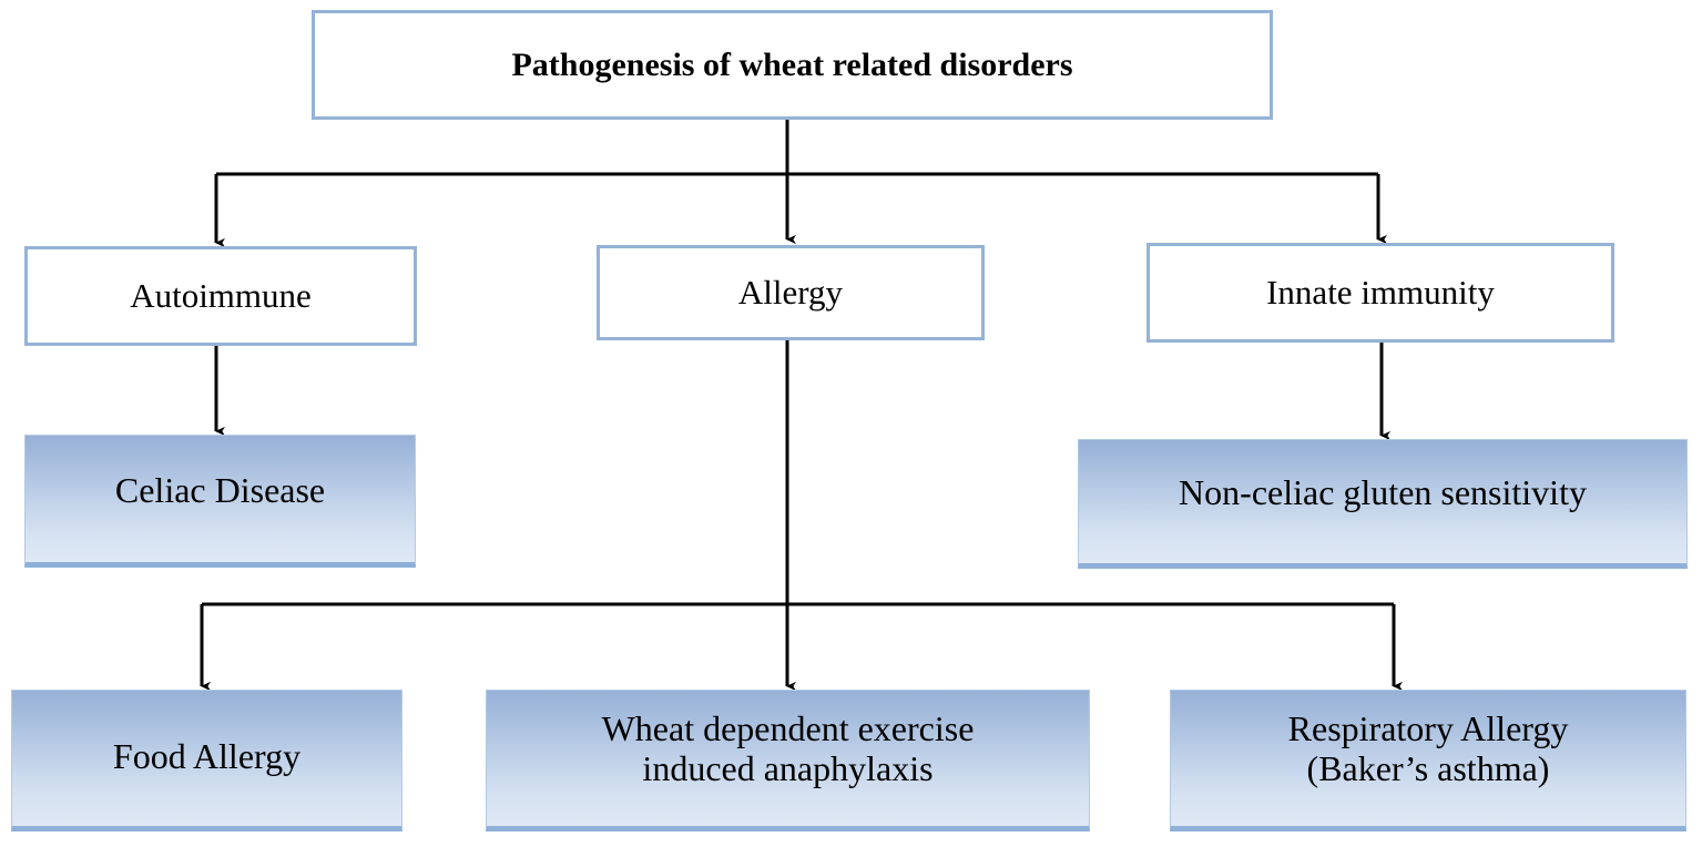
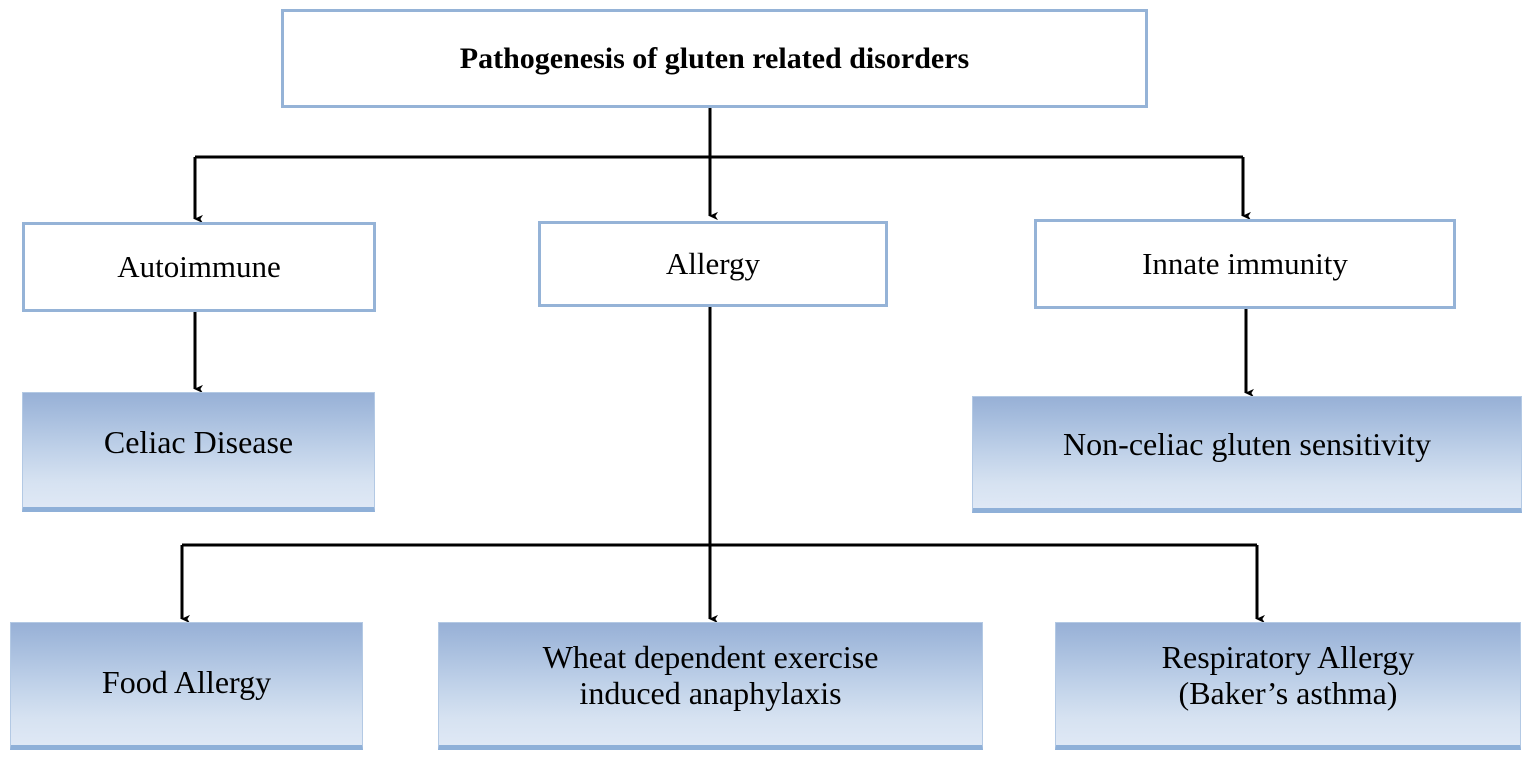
- Pathogenesis of wheat related disorders
+ Pathogenesis of gluten related disorders
  Autoimmune
  Allergy
  Innate immunity
  Celiac Disease
  Non-celiac gluten sensitivity
  Food Allergy
  Wheat dependent exercise
  induced anaphylaxis
  Respiratory Allergy
  (Baker’s asthma)
